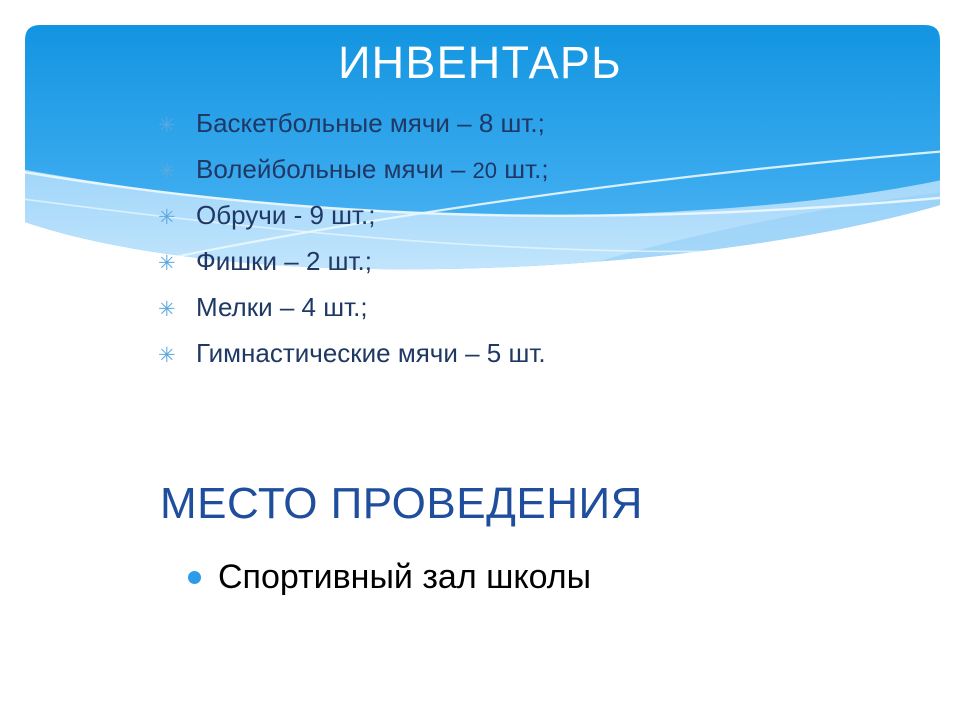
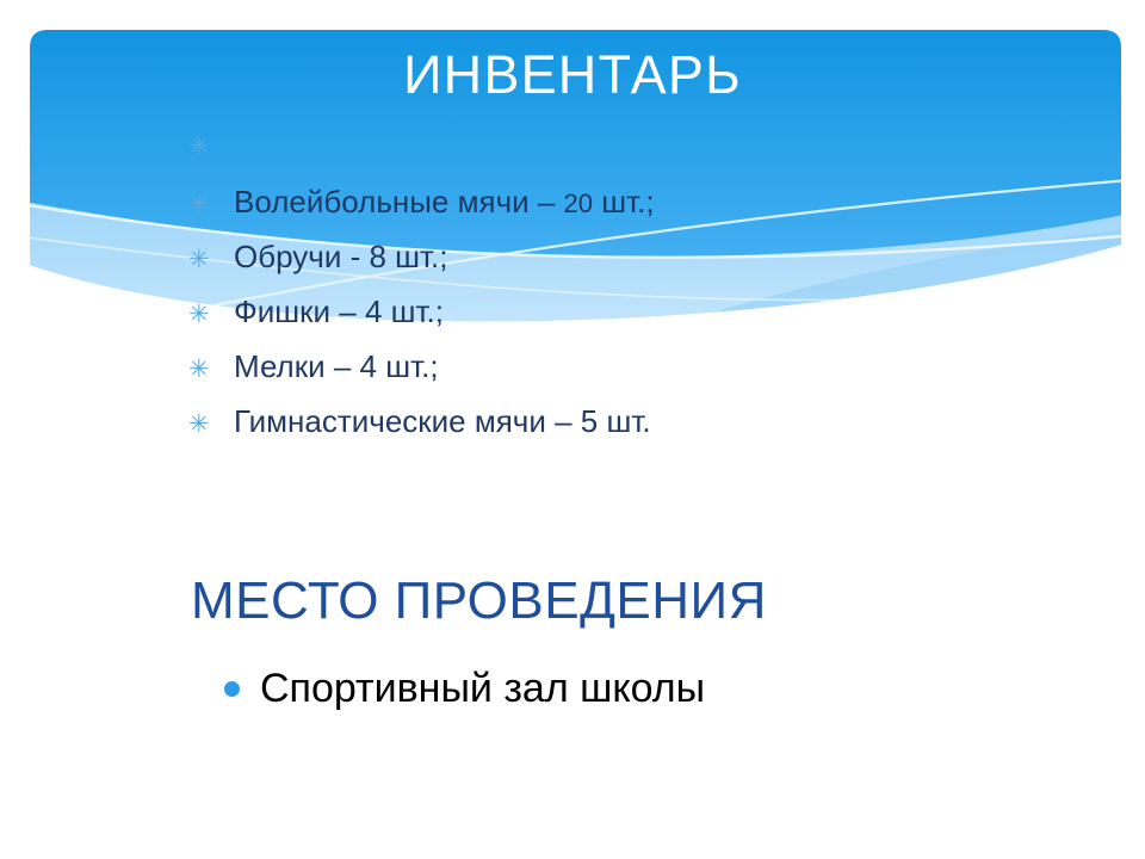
  ИНВЕНТАРЬ
  ✳
- Баскетбольные мячи – 8 шт.;
  ✳
  Волейбольные мячи – 20 шт.;
  ✳
- Обручи - 9 шт.;
+ Обручи - 8 шт.;
  ✳
- Фишки – 2 шт.;
+ Фишки – 4 шт.;
  ✳
  Мелки – 4 шт.;
  ✳
  Гимнастические мячи – 5 шт.
  МЕСТО ПРОВЕДЕНИЯ
  Спортивный зал школы
